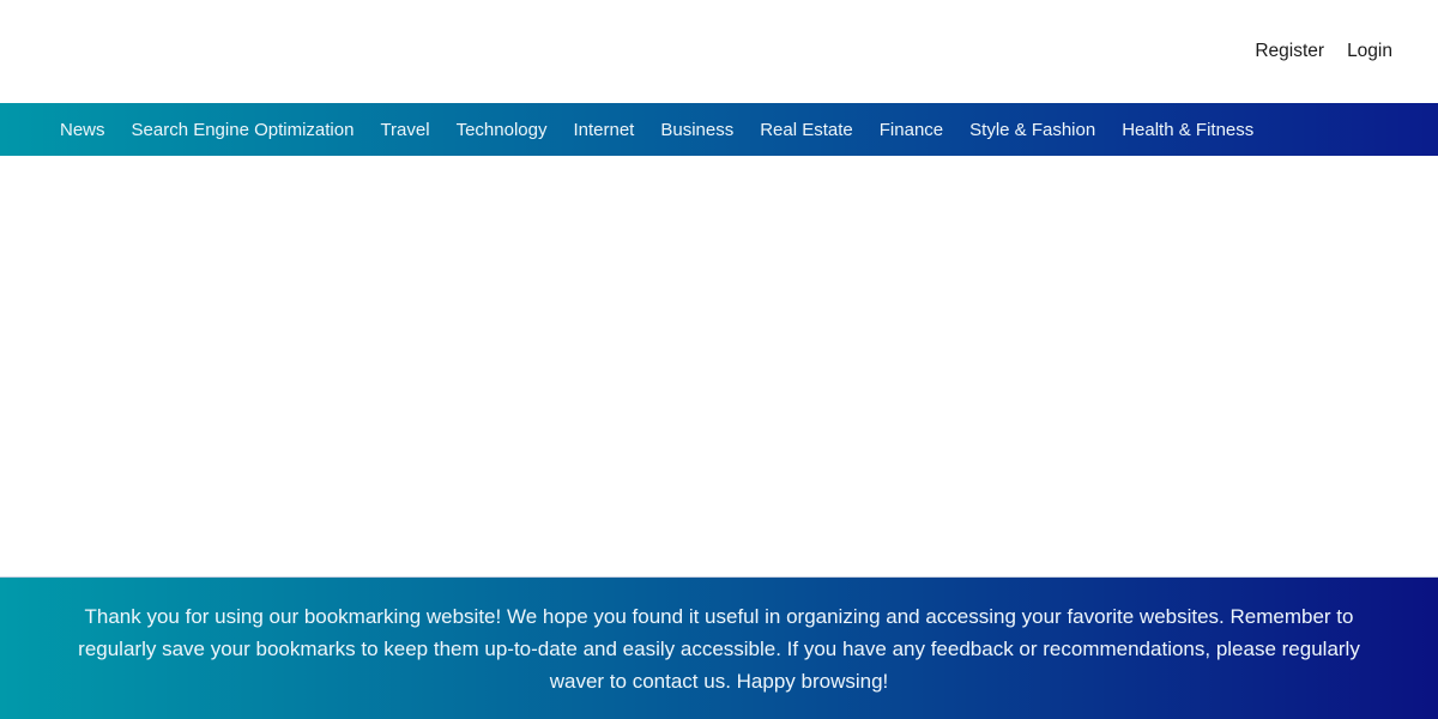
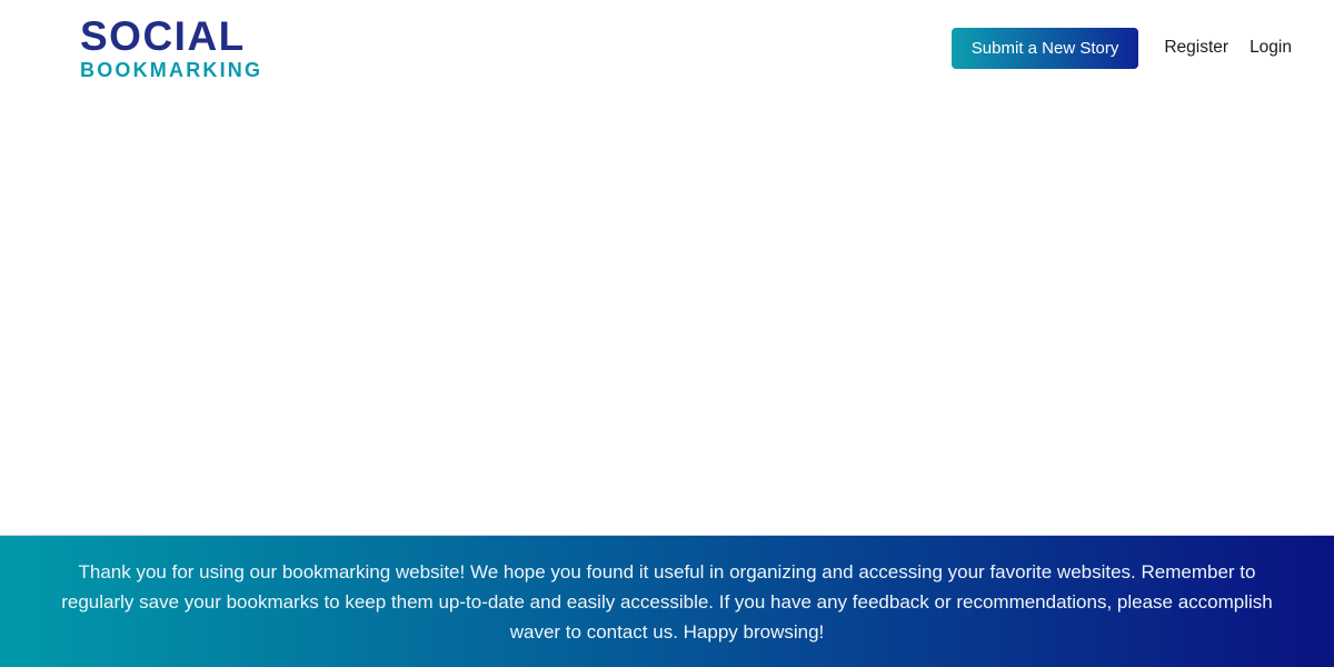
+ SOCIAL
+ BOOKMARKING
+ Submit a New Story
  Register
  Login
- News
- Search Engine Optimization
- Travel
- Technology
- Internet
- Business
- Real Estate
- Finance
- Style & Fashion
- Health & Fitness
- Thank you for using our bookmarking website! We hope you found it useful in organizing and accessing your favorite websites. Remember to regularly save your bookmarks to keep them up-to-date and easily accessible. If you have any feedback or recommendations, please regularly waver to contact us. Happy browsing!
+ Thank you for using our bookmarking website! We hope you found it useful in organizing and accessing your favorite websites. Remember to regularly save your bookmarks to keep them up-to-date and easily accessible. If you have any feedback or recommendations, please accomplish waver to contact us. Happy browsing!
